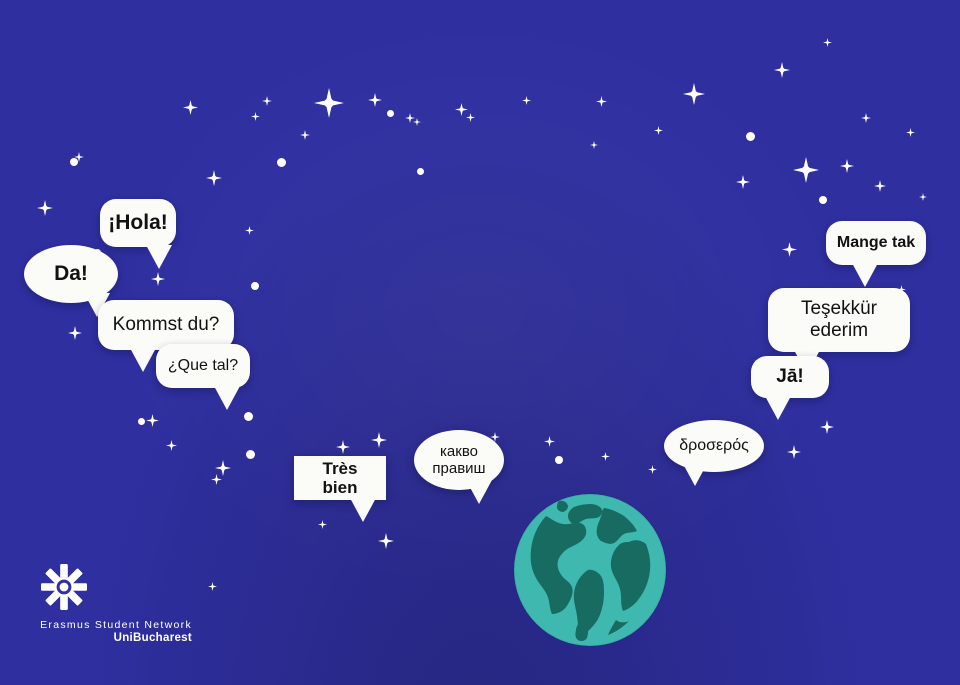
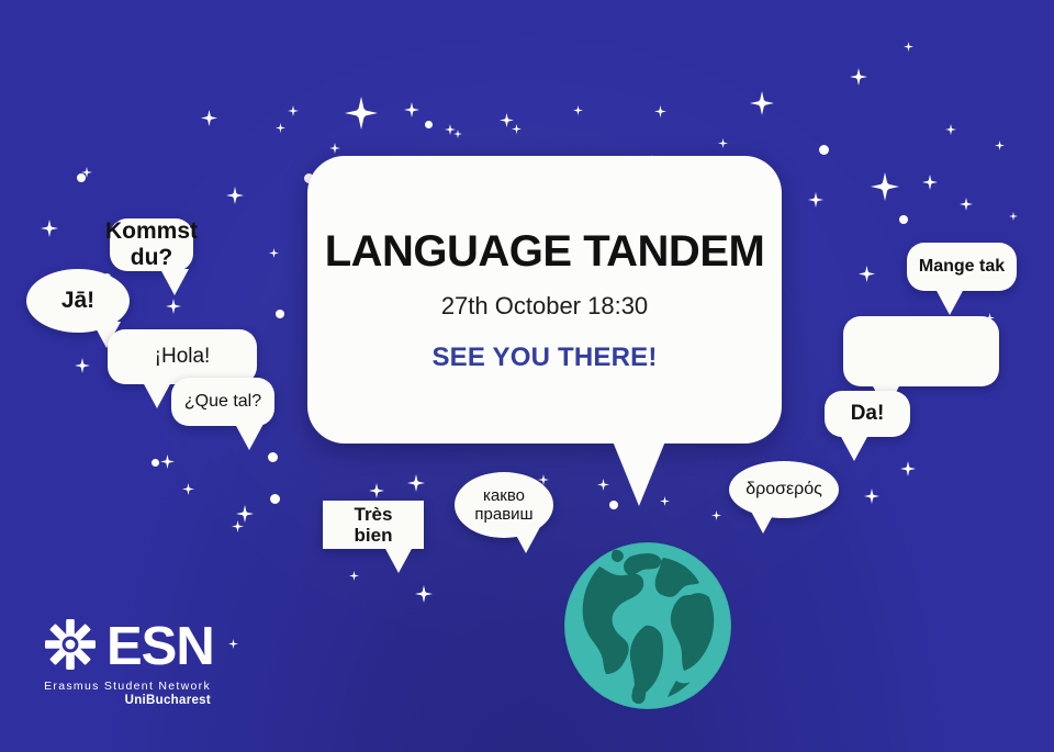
+ LANGUAGE TANDEM
+ 27th October 18:30
+ SEE YOU THERE!
- ¡Hola!
+ Kommst du?
- Da!
+ Jā!
- Kommst du?
+ ¡Hola!
  ¿Que tal?
  Mange tak
- Teşekkür ederim
- Jā!
+ Da!
  Très bien
  какво правиш
  δροσερός
+ ESN
  Erasmus Student Network
  UniBucharest
